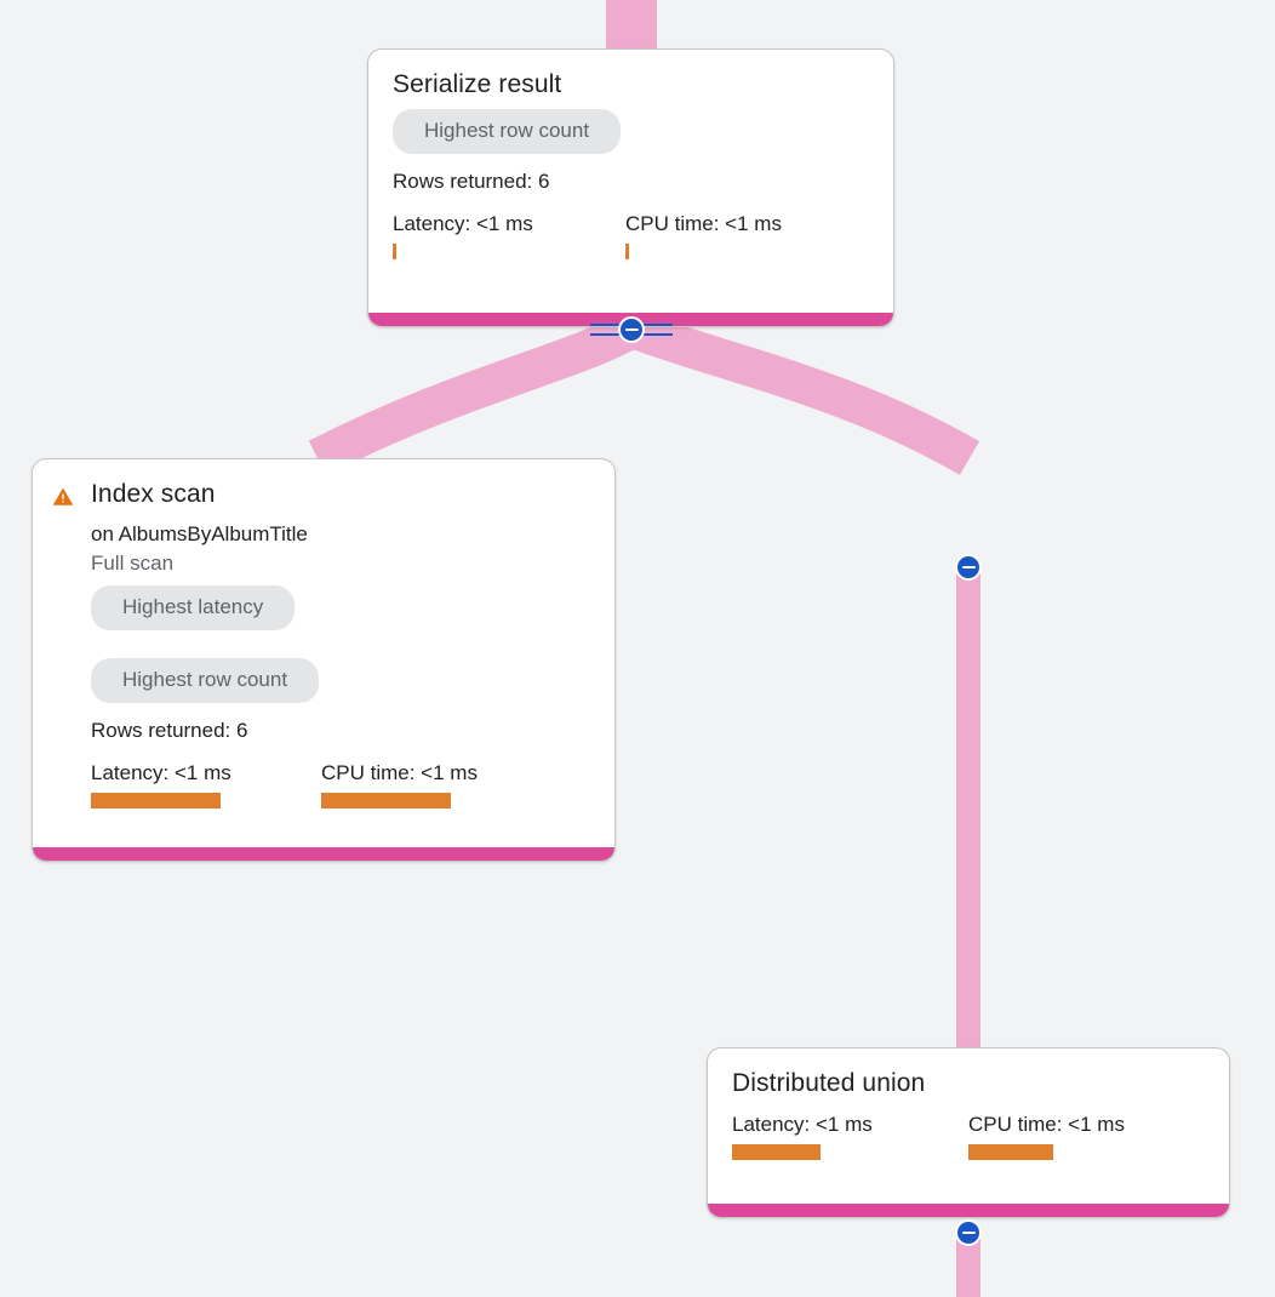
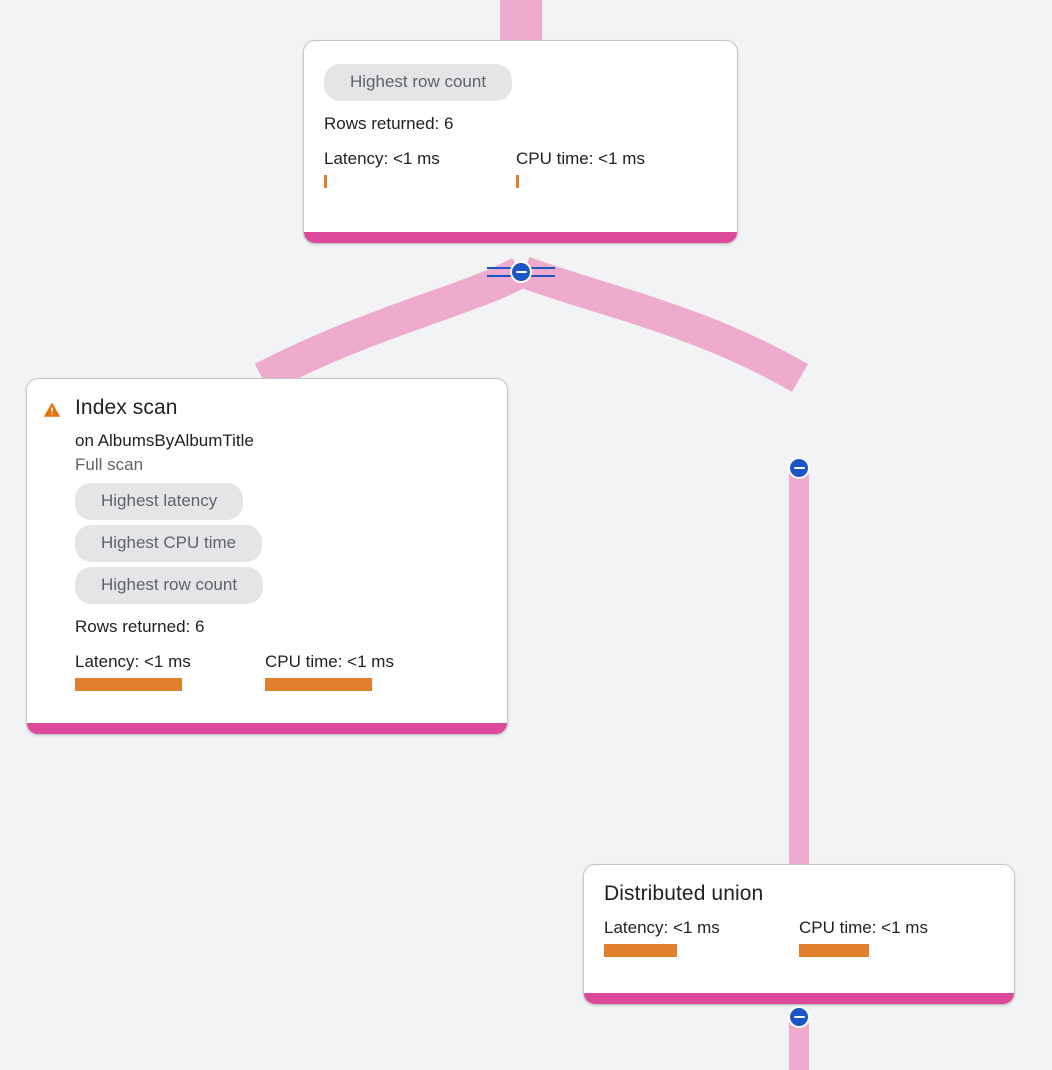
- Serialize result
  Highest row count
  Rows returned: 6
  Latency: <1 ms
  CPU time: <1 ms
  Index scan
  on AlbumsByAlbumTitle
  Full scan
  Highest latency
+ Highest CPU time
  Highest row count
  Rows returned: 6
  Latency: <1 ms
  CPU time: <1 ms
  Distributed union
  Latency: <1 ms
  CPU time: <1 ms
